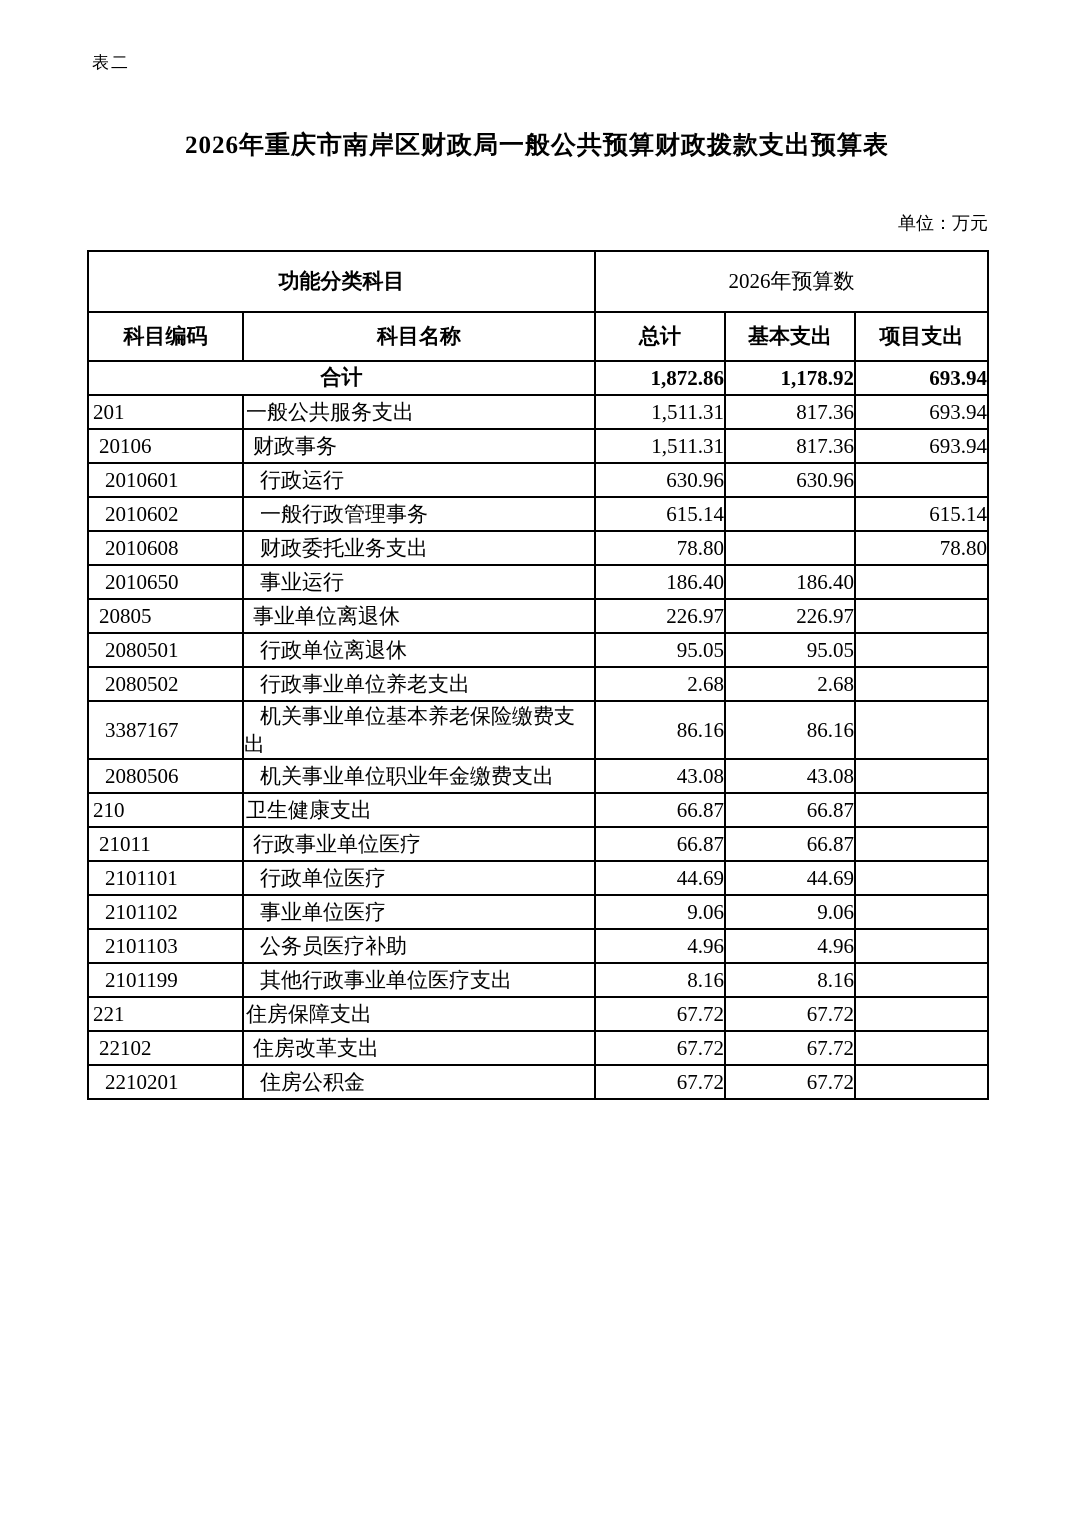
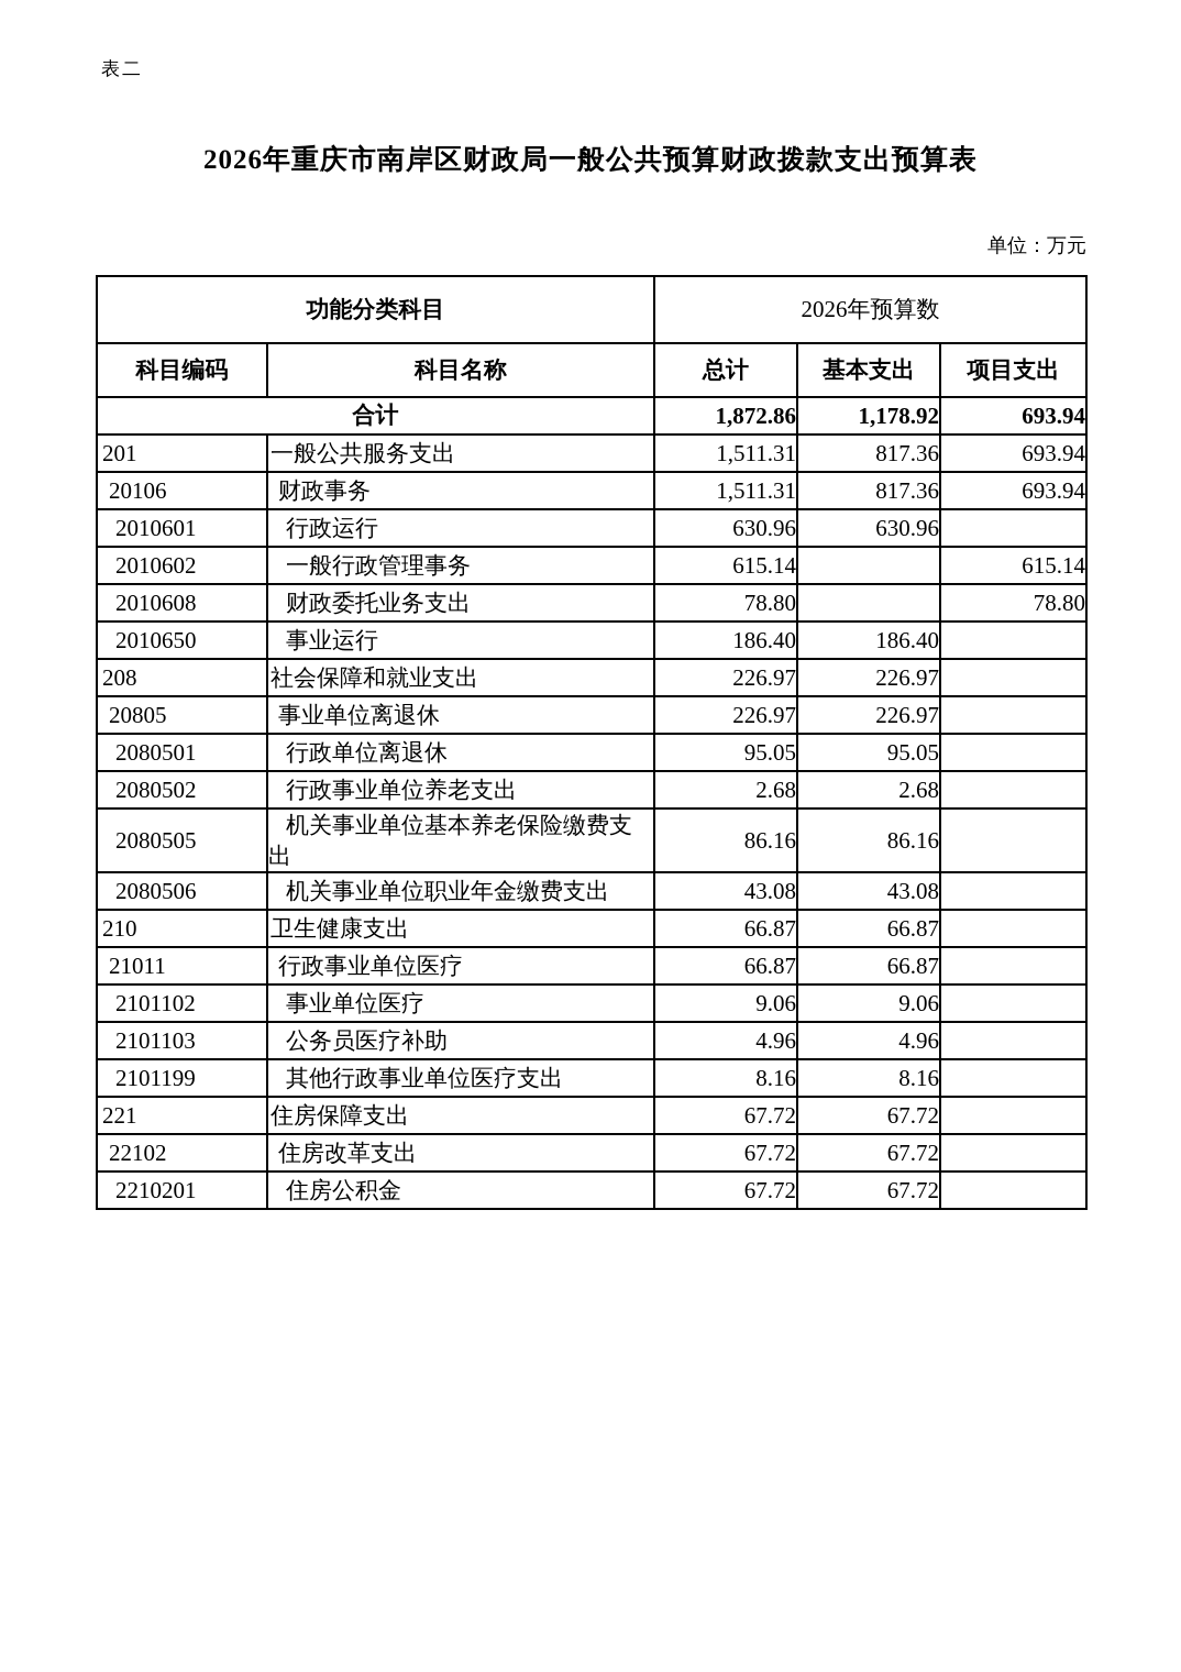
  表二
  2026年重庆市南岸区财政局一般公共预算财政拨款支出预算表
  单位：万元
  功能分类科目	2026年预算数
  科目编码	科目名称	总计	基本支出	项目支出
  合计	1,872.86	1,178.92	693.94
  201	一般公共服务支出	1,511.31	817.36	693.94
  20106	财政事务	1,511.31	817.36	693.94
  2010601	行政运行	630.96	630.96
  2010602	一般行政管理事务	615.14		615.14
  2010608	财政委托业务支出	78.80		78.80
  2010650	事业运行	186.40	186.40
+ 208	社会保障和就业支出	226.97	226.97
  20805	事业单位离退休	226.97	226.97
  2080501	行政单位离退休	95.05	95.05
  2080502	行政事业单位养老支出	2.68	2.68
- 3387167	机关事业单位基本养老保险缴费支出	86.16	86.16
+ 2080505	机关事业单位基本养老保险缴费支出	86.16	86.16
  2080506	机关事业单位职业年金缴费支出	43.08	43.08
  210	卫生健康支出	66.87	66.87
  21011	行政事业单位医疗	66.87	66.87
- 2101101	行政单位医疗	44.69	44.69
  2101102	事业单位医疗	9.06	9.06
  2101103	公务员医疗补助	4.96	4.96
  2101199	其他行政事业单位医疗支出	8.16	8.16
  221	住房保障支出	67.72	67.72
  22102	住房改革支出	67.72	67.72
  2210201	住房公积金	67.72	67.72
